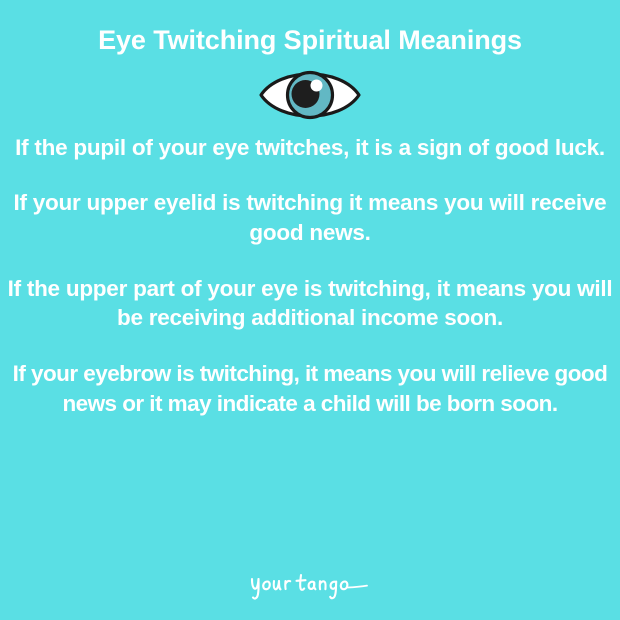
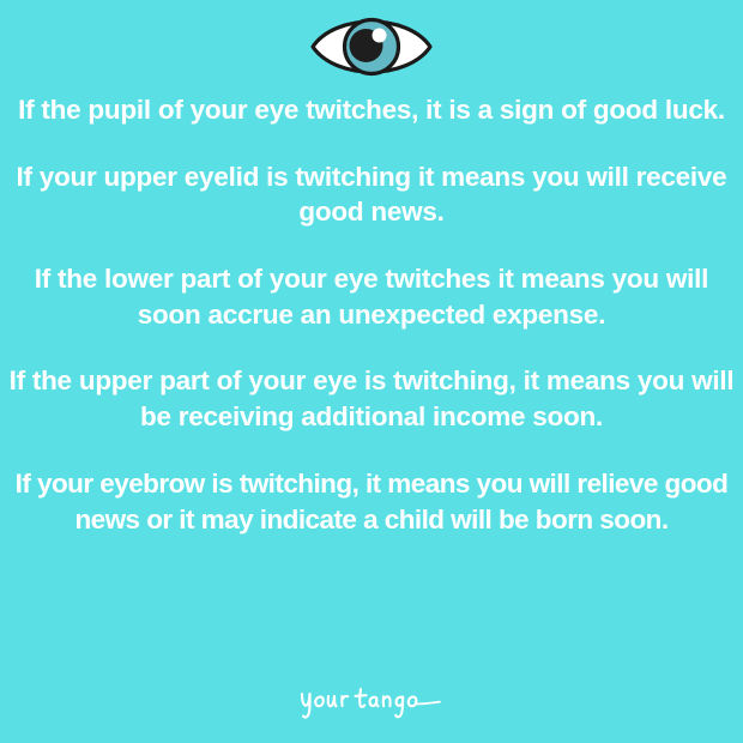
- Eye Twitching Spiritual Meanings
  If the pupil of your eye twitches, it is a sign of good luck.
  If your upper eyelid is twitching it means you will receive good news.
+ If the lower part of your eye twitches it means you will soon accrue an unexpected expense.
  If the upper part of your eye is twitching, it means you will be receiving additional income soon.
  If your eyebrow is twitching, it means you will relieve good news or it may indicate a child will be born soon.
